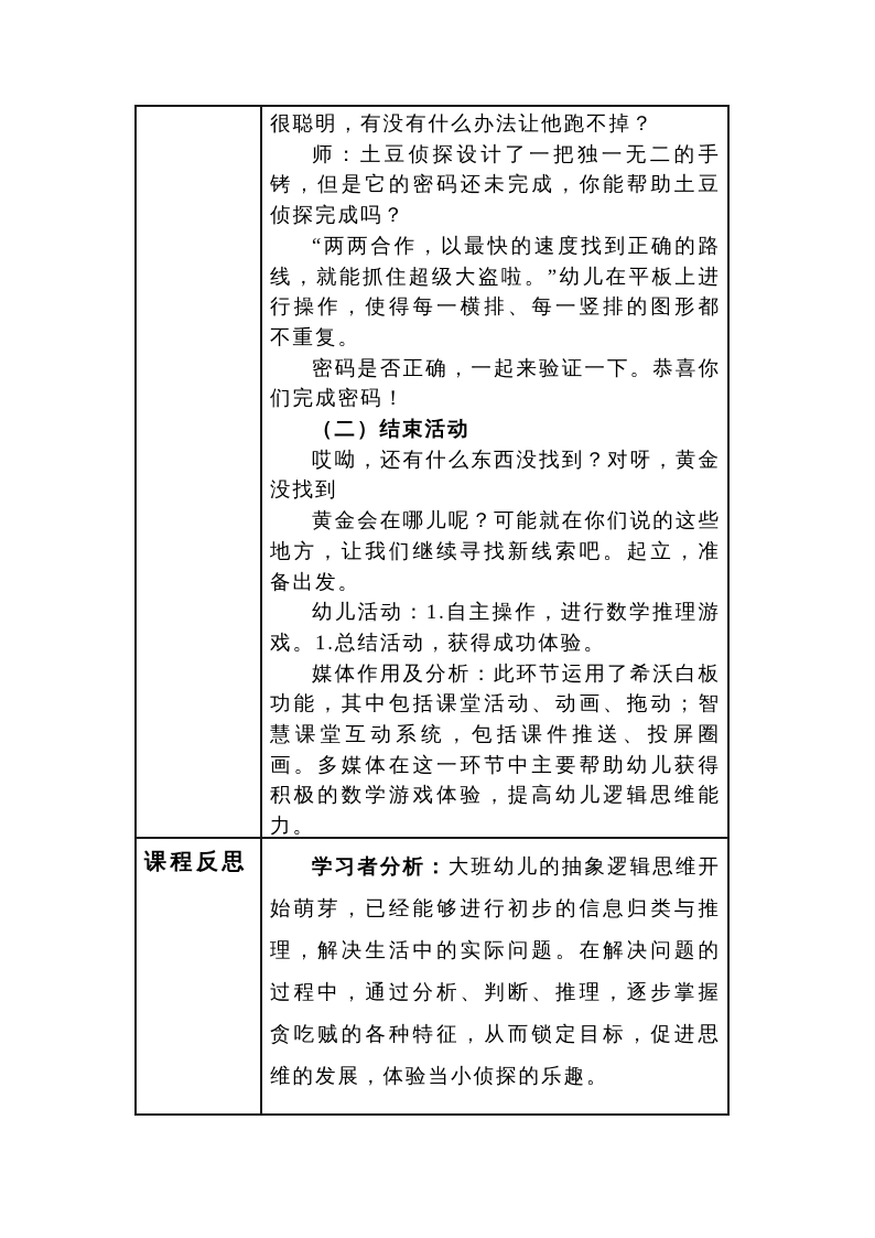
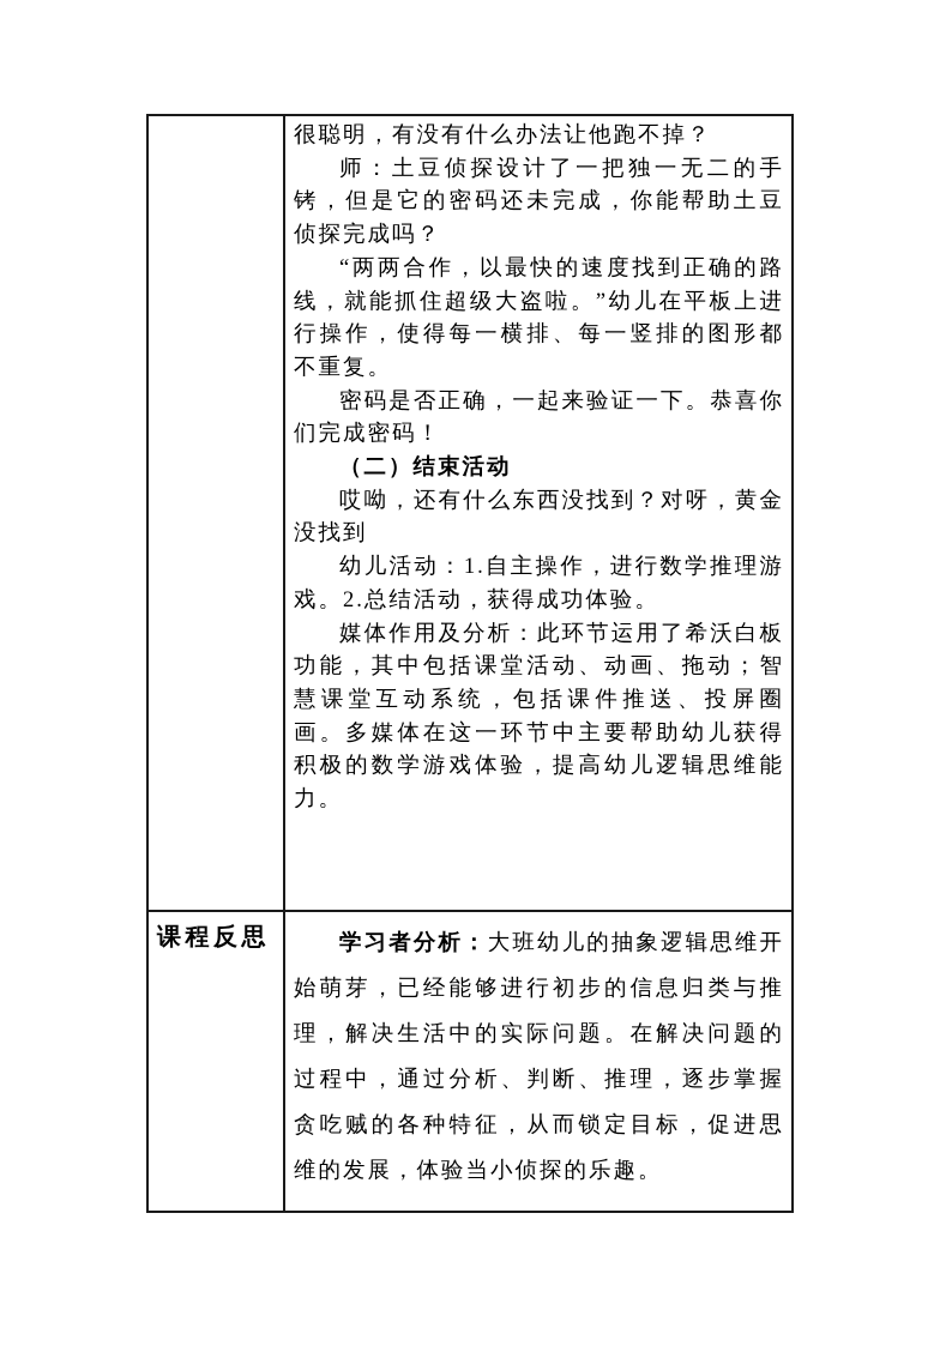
  很聪明，有没有什么办法让他跑不掉？
  师：土豆侦探设计了一把独一无二的手铐，但是它的密码还未完成，你能帮助土豆侦探完成吗？
  “两两合作，以最快的速度找到正确的路线，就能抓住超级大盗啦。”幼儿在平板上进行操作，使得每一横排、每一竖排的图形都不重复。
  密码是否正确，一起来验证一下。恭喜你们完成密码！
  （二）结束活动
  哎呦，还有什么东西没找到？对呀，黄金没找到
- 黄金会在哪儿呢？可能就在你们说的这些地方，让我们继续寻找新线索吧。起立，准备出发。
- 幼儿活动：1.自主操作，进行数学推理游戏。1.总结活动，获得成功体验。
+ 幼儿活动：1.自主操作，进行数学推理游戏。2.总结活动，获得成功体验。
  媒体作用及分析：此环节运用了希沃白板功能，其中包括课堂活动、动画、拖动；智慧课堂互动系统，包括课件推送、投屏圈画。多媒体在这一环节中主要帮助幼儿获得积极的数学游戏体验，提高幼儿逻辑思维能力。
  课程反思
  学习者分析：大班幼儿的抽象逻辑思维开始萌芽，已经能够进行初步的信息归类与推理，解决生活中的实际问题。在解决问题的过程中，通过分析、判断、推理，逐步掌握贪吃贼的各种特征，从而锁定目标，促进思维的发展，体验当小侦探的乐趣。
